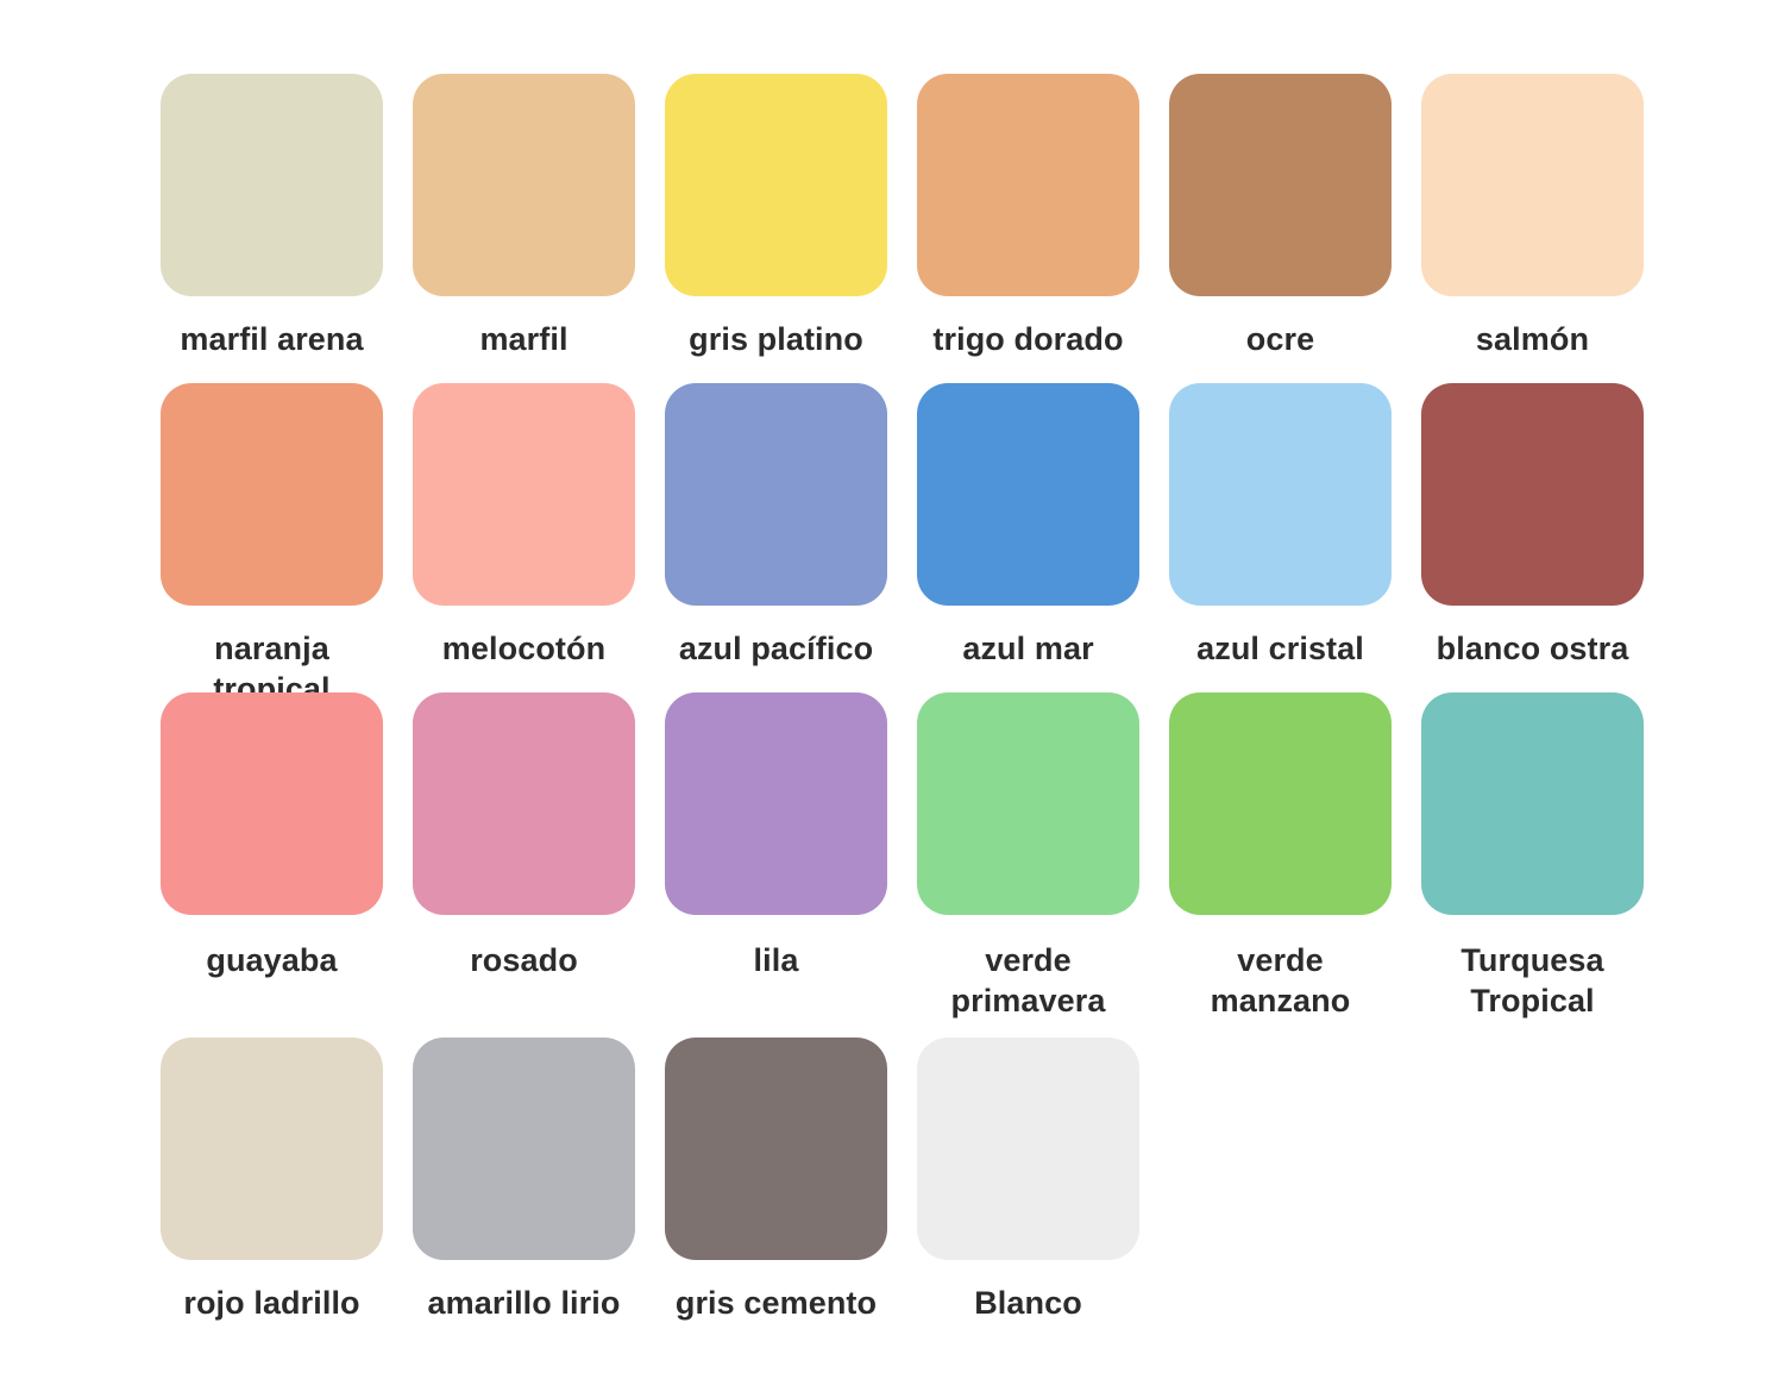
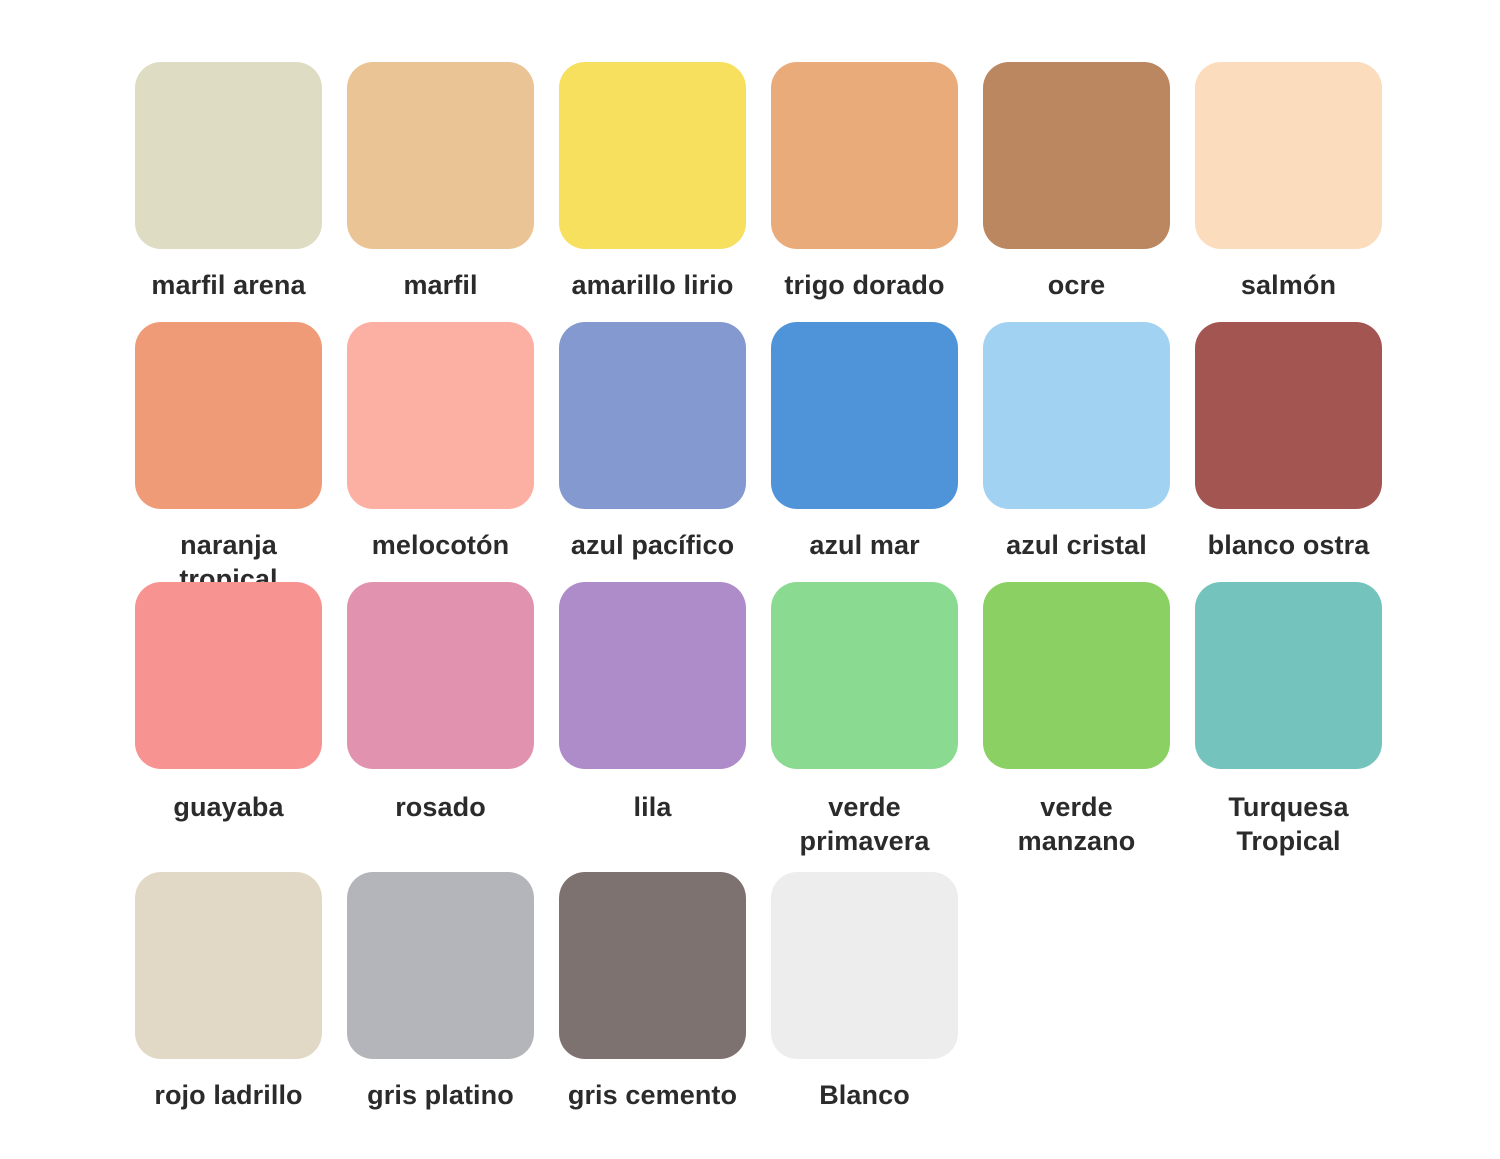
  marfil arena
  marfil
- gris platino
+ amarillo lirio
  trigo dorado
  ocre
  salmón
  naranja tropical
  melocotón
  azul pacífico
  azul mar
  azul cristal
  blanco ostra
  guayaba
  rosado
  lila
  verde
  primavera
  verde
  manzano
  Turquesa
  Tropical
  rojo ladrillo
- amarillo lirio
+ gris platino
  gris cemento
  Blanco
